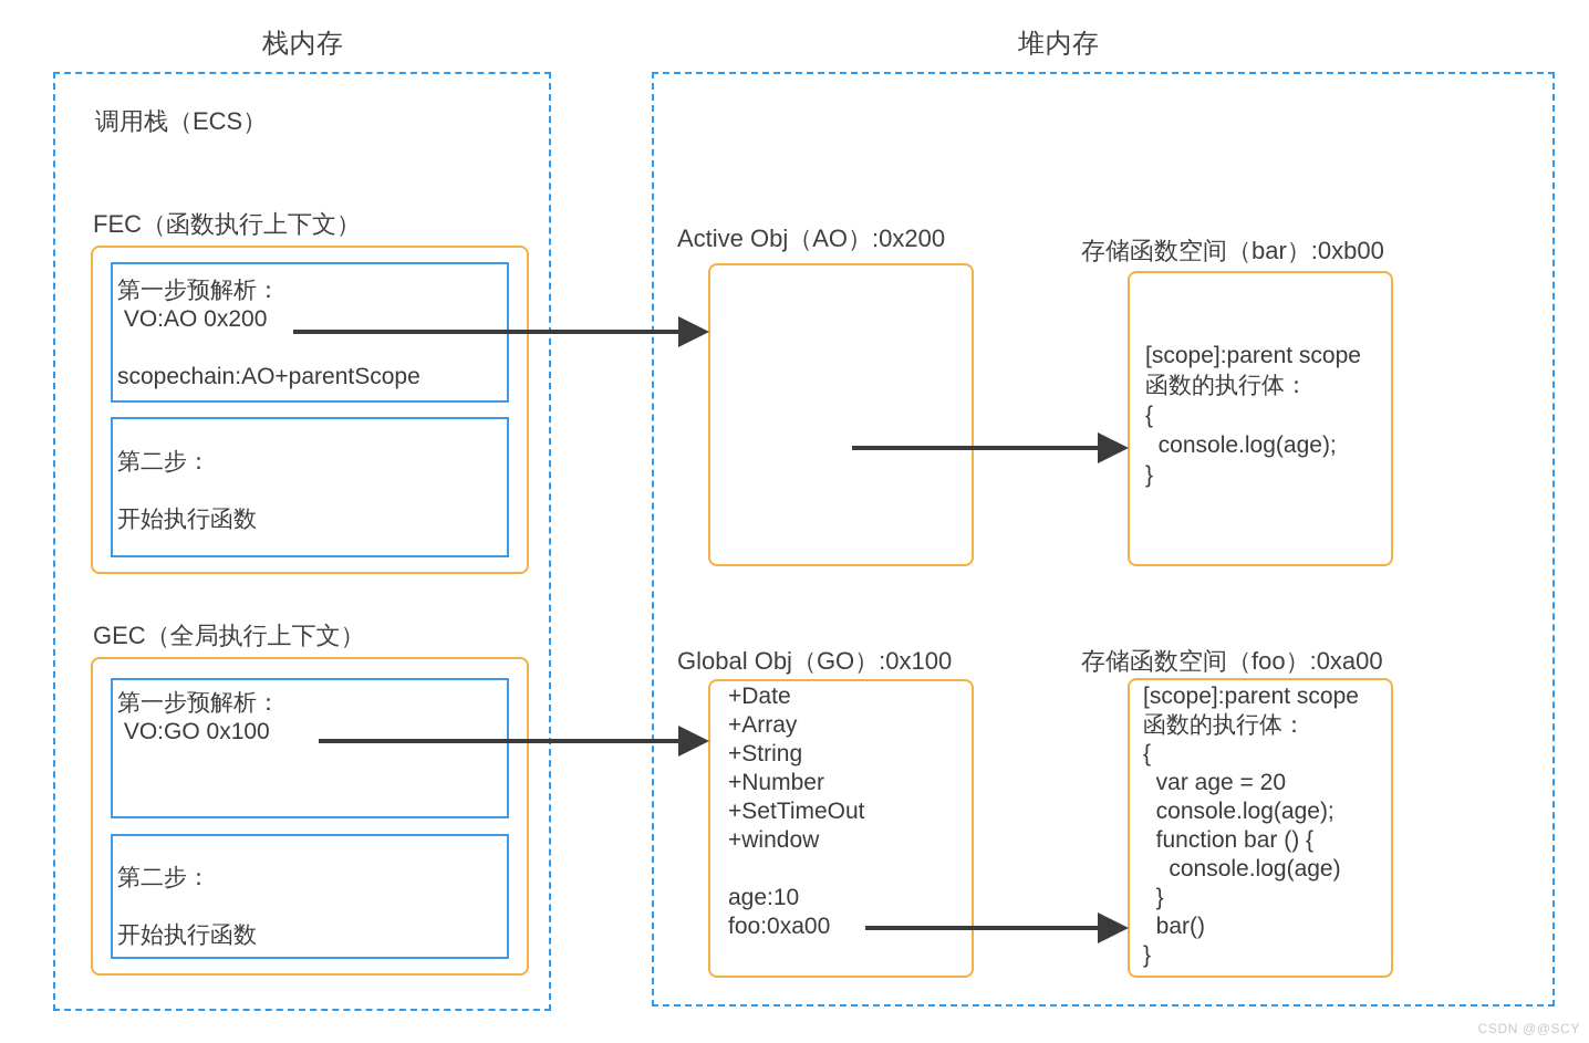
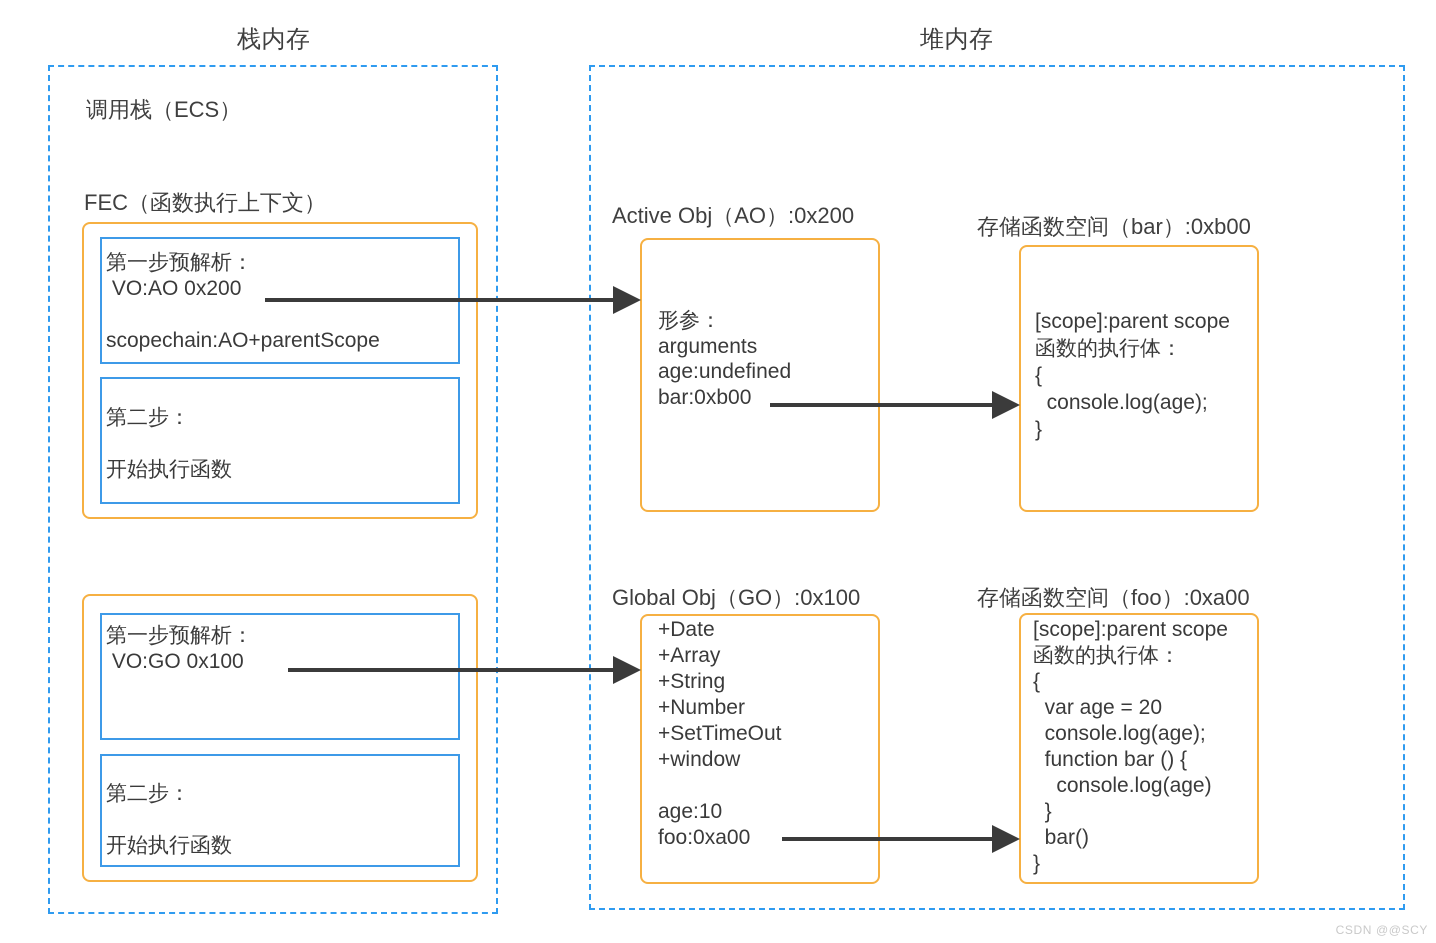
  栈内存
  堆内存
  调用栈（ECS）
  FEC（函数执行上下文）
- GEC（全局执行上下文）
  第一步预解析：
  VO:AO 0x200
  scopechain:AO+parentScope
  第二步：
  开始执行函数
  第一步预解析：
  VO:GO 0x100
  第二步：
  开始执行函数
  Active Obj（AO）:0x200
+ 形参：
+ arguments
+ age:undefined
+ bar:0xb00
  存储函数空间（bar）:0xb00
  [scope]:parent scope
  函数的执行体：
  {
  console.log(age);
  }
  Global Obj（GO）:0x100
  +Date
  +Array
  +String
  +Number
  +SetTimeOut
  +window
  age:10
  foo:0xa00
  存储函数空间（foo）:0xa00
  [scope]:parent scope
  函数的执行体：
  {
  var age = 20
  console.log(age);
  function bar () {
  console.log(age)
  }
  bar()
  }
  CSDN @@SCY
